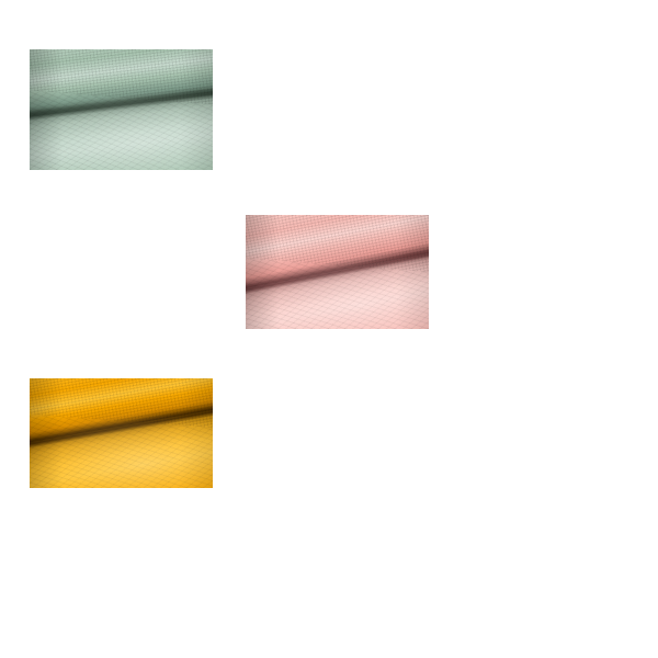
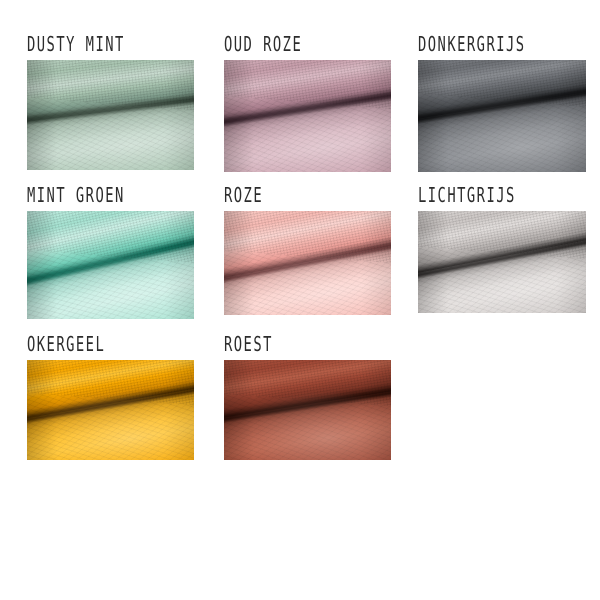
+ DUSTY MINT
+ OUD ROZE
+ DONKERGRIJS
+ MINT GROEN
+ ROZE
+ LICHTGRIJS
+ OKERGEEL
+ ROEST
